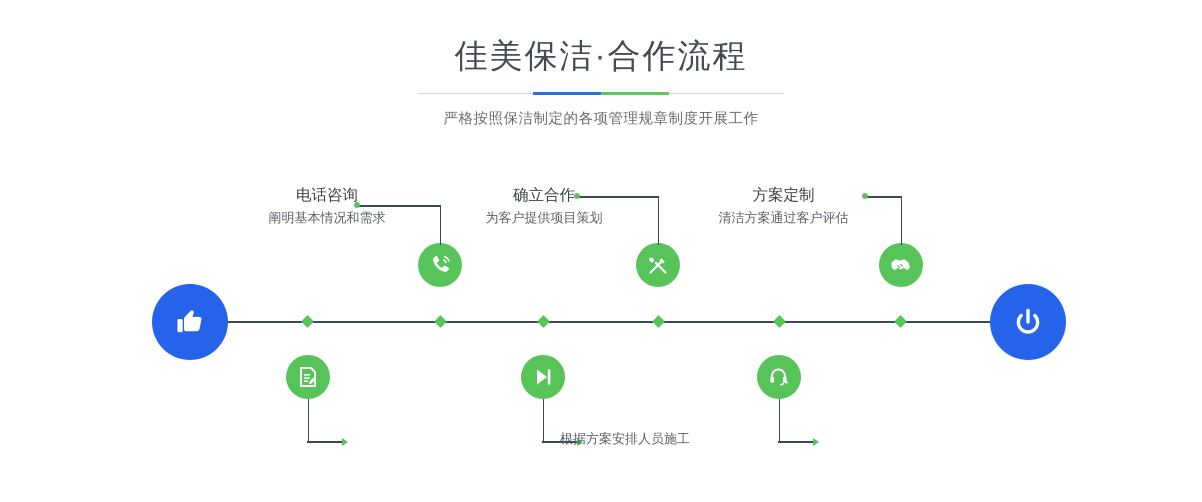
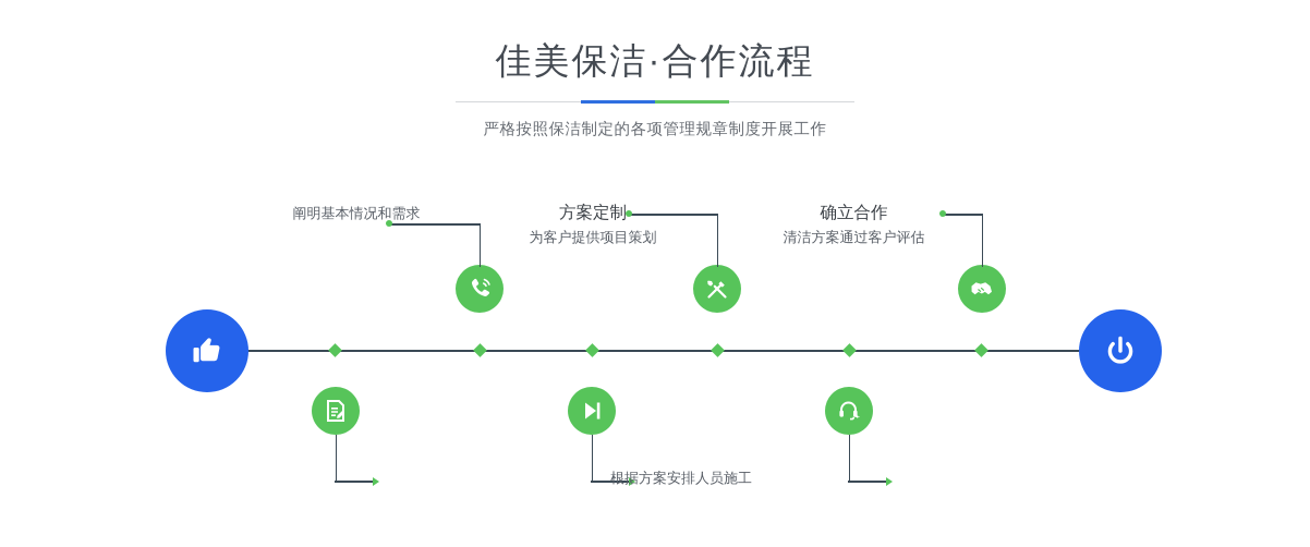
  佳美保洁·合作流程
  严格按照保洁制定的各项管理规章制度开展工作
- 电话咨询
  阐明基本情况和需求
- 确立合作
+ 方案定制
  为客户提供项目策划
  根据方案安排人员施工
- 方案定制
+ 确立合作
  清洁方案通过客户评估
